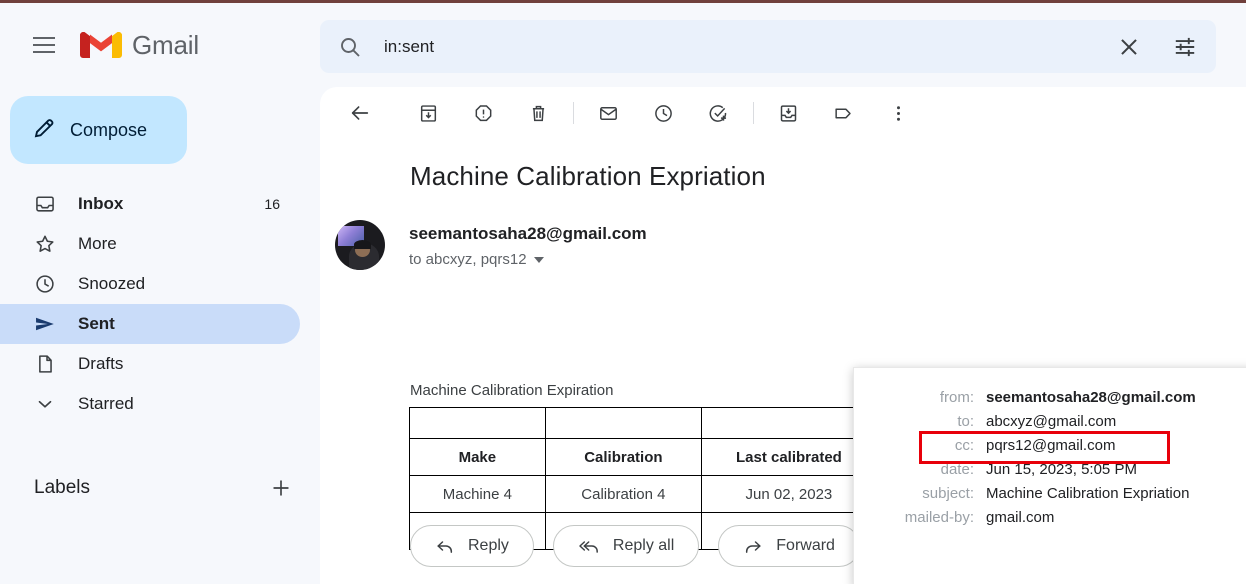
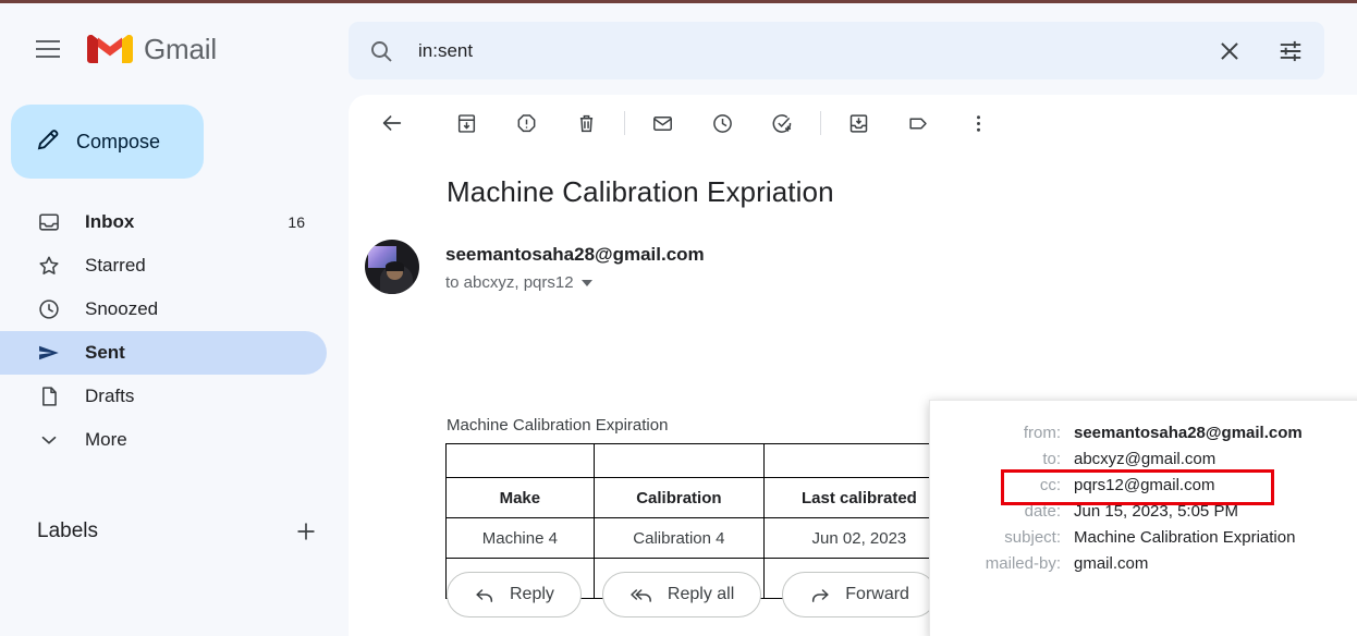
  Gmail
  in:sent
  Compose
  Inbox
  16
- More
+ Starred
  Snoozed
  Sent
  Drafts
- Starred
+ More
  Labels
  Machine Calibration Expriation
  seemantosaha28@gmail.com
  to abcxyz, pqrs12
  Machine Calibration Expiration
  Reply
  Reply all
  Forward
  from:
  seemantosaha28@gmail.com
  to:
  abcxyz@gmail.com
  cc:
  pqrs12@gmail.com
  date:
  Jun 15, 2023, 5:05 PM
  subject:
  Machine Calibration Expriation
  mailed-by:
  gmail.com
